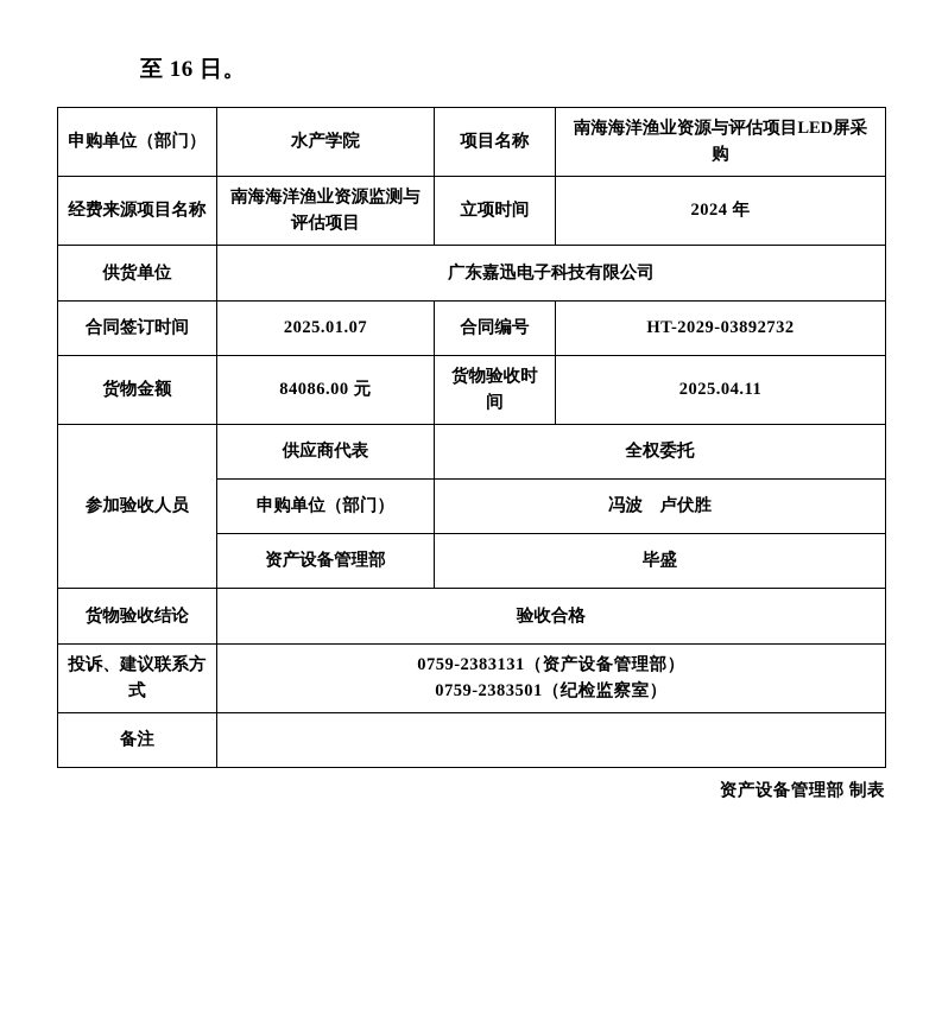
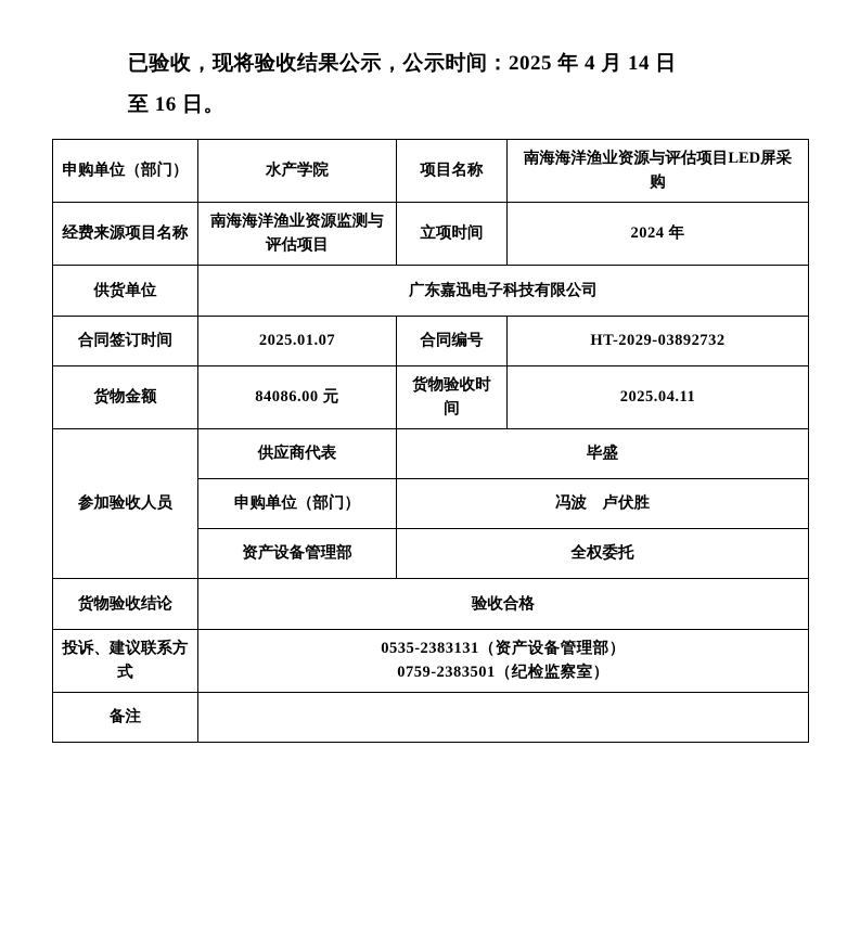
+ 已验收，现将验收结果公示，公示时间：2025 年 4 月 14 日
  至 16 日。
  申购单位（部门）	水产学院	项目名称	南海海洋渔业资源与评估项目LED屏采购
  经费来源项目名称	南海海洋渔业资源监测与评估项目	立项时间	2024 年
  供货单位	广东嘉迅电子科技有限公司
  合同签订时间	2025.01.07	合同编号	HT-2029-03892732
  货物金额	84086.00 元	货物验收时间	2025.04.11
- 参加验收人员	供应商代表	全权委托
+ 参加验收人员	供应商代表	毕盛
  申购单位（部门）	冯波 卢伏胜
- 资产设备管理部	毕盛
+ 资产设备管理部	全权委托
  货物验收结论	验收合格
- 投诉、建议联系方式	0759-2383131（资产设备管理部） 0759-2383501（纪检监察室）
+ 投诉、建议联系方式	0535-2383131（资产设备管理部） 0759-2383501（纪检监察室）
  备注
- 资产设备管理部 制表
